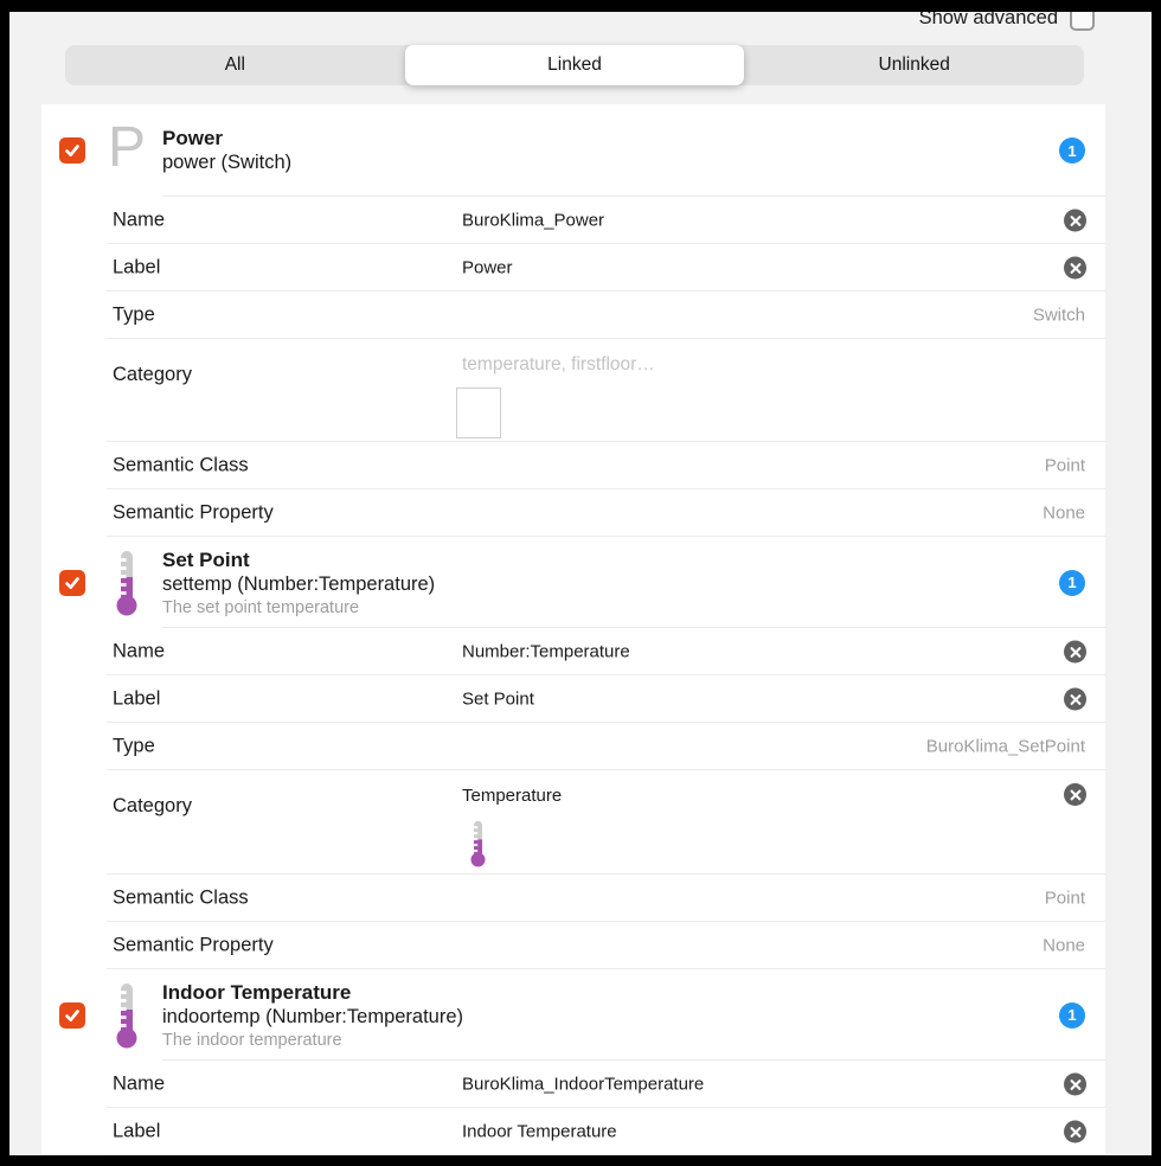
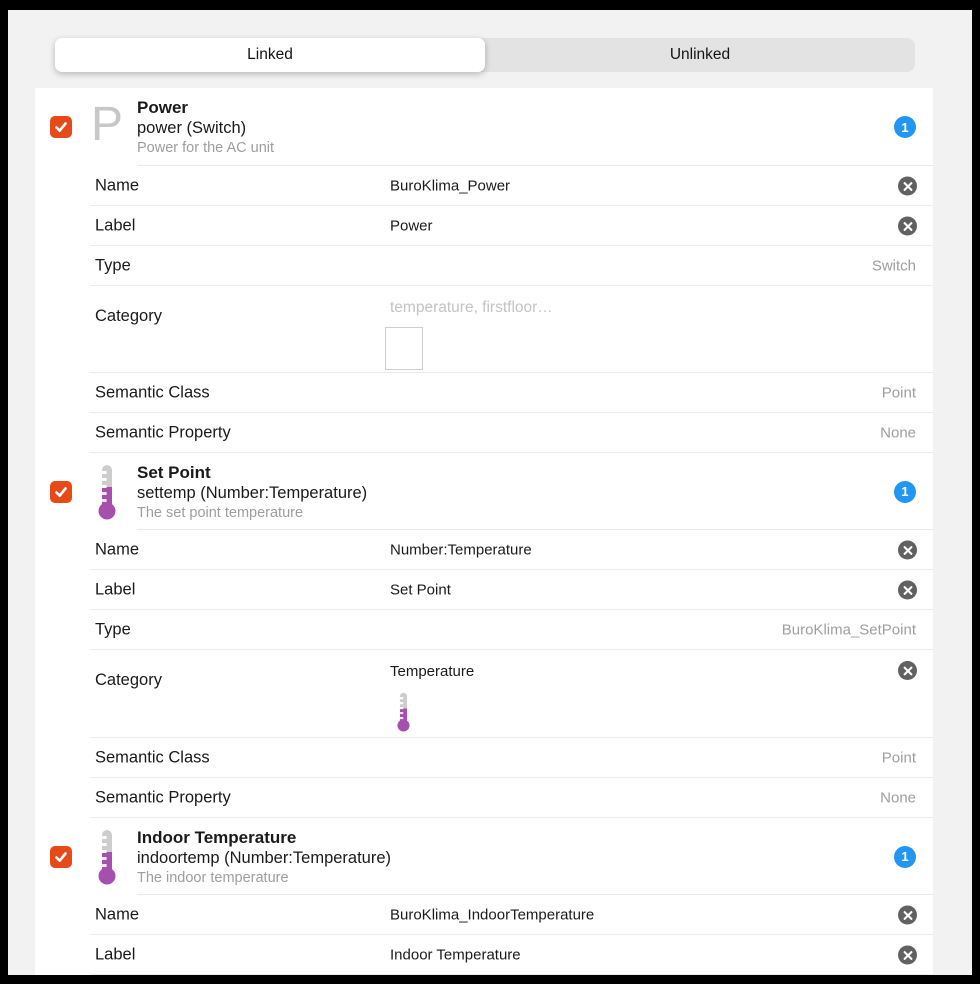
- Show advanced
- All
  Linked
  Unlinked
  P
  Power
  power (Switch)
+ Power for the AC unit
  1
  Name
  BuroKlima_Power
  Label
  Power
  Type
  Switch
  Category
  temperature, firstfloor…
  Semantic Class
  Point
  Semantic Property
  None
  Set Point
  settemp (Number:Temperature)
  The set point temperature
  1
  Name
  Number:Temperature
  Label
  Set Point
  Type
  BuroKlima_SetPoint
  Category
  Temperature
  Semantic Class
  Point
  Semantic Property
  None
  Indoor Temperature
  indoortemp (Number:Temperature)
  The indoor temperature
  1
  Name
  BuroKlima_IndoorTemperature
  Label
  Indoor Temperature
